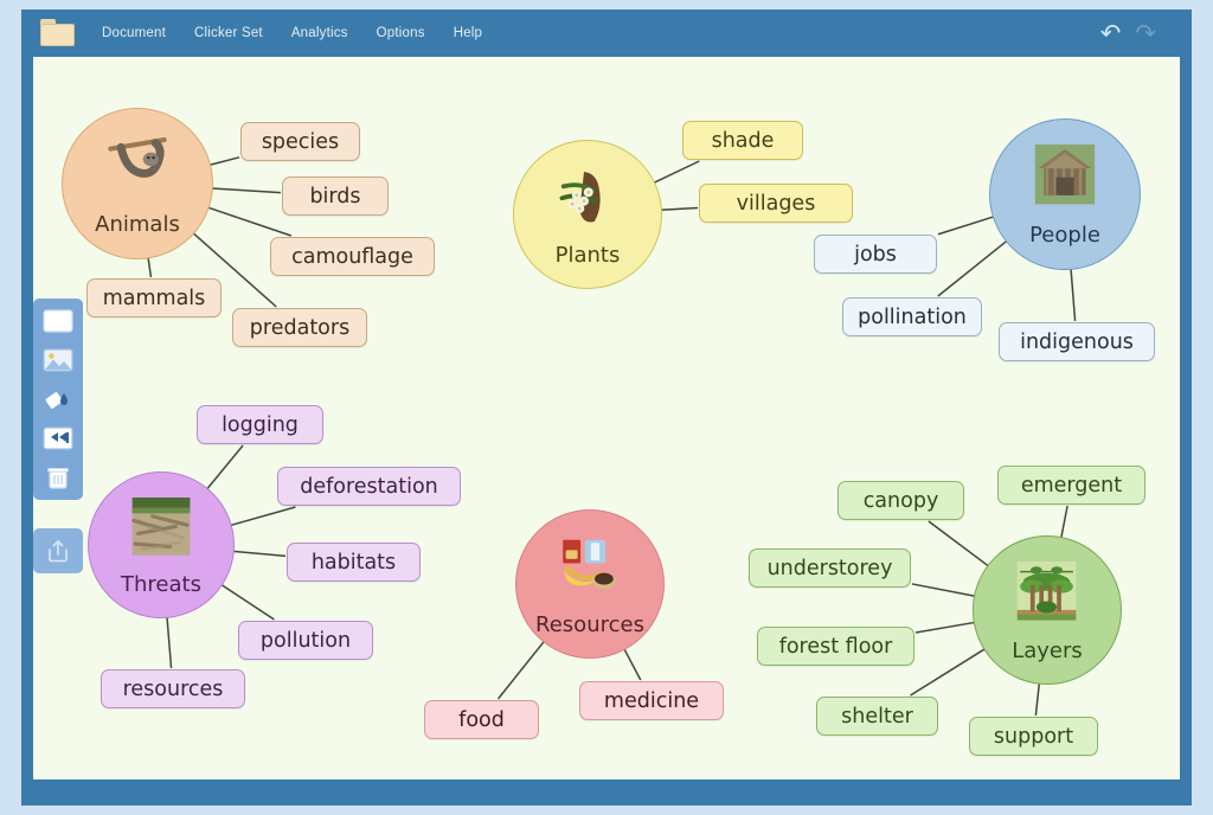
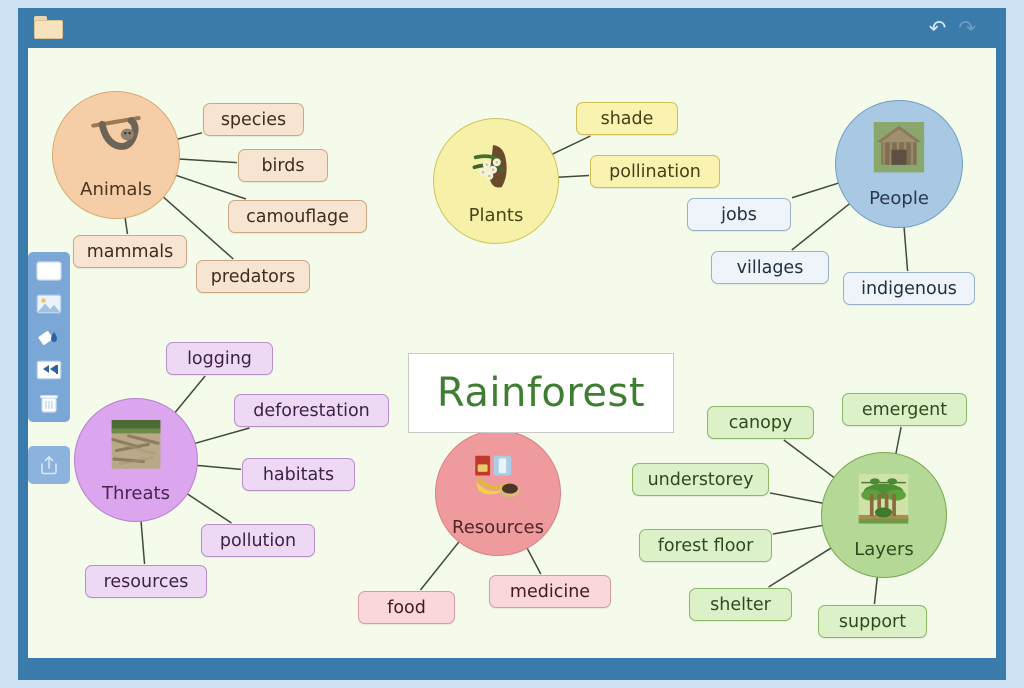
- Document
- Clicker Set
- Analytics
- Options
- Help
  ↶
  ↷
  Animals
  Plants
  People
  Threats
  Resources
  Layers
  species
  birds
  camouflage
  mammals
  predators
  shade
- villages
+ pollination
  jobs
- pollination
+ villages
  indigenous
  logging
  deforestation
  habitats
  pollution
  resources
  food
  medicine
  emergent
  canopy
  understorey
  forest floor
  shelter
  support
+ Rainforest
